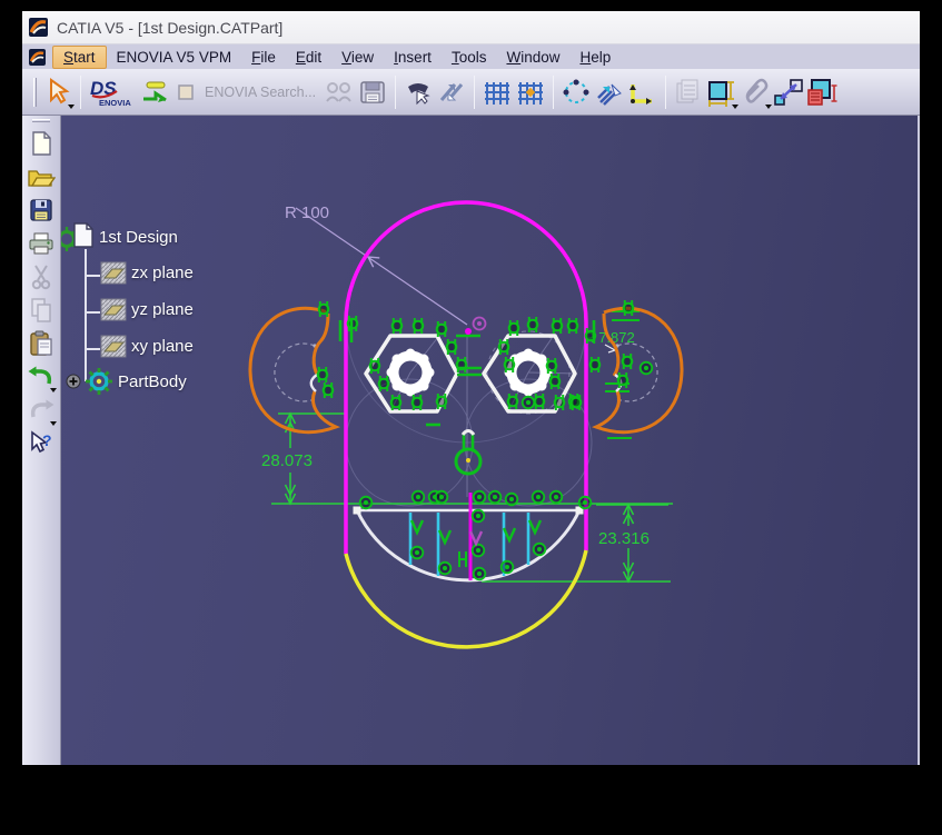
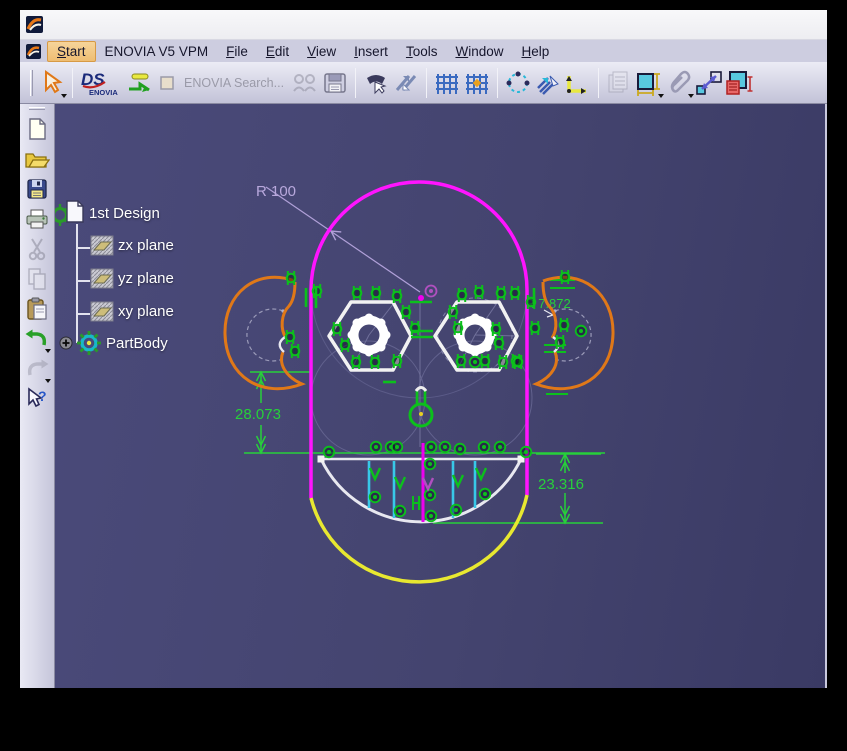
- CATIA V5 - [1st Design.CATPart]
  Start
  ENOVIA V5 VPM
  File
  Edit
  View
  Insert
  Tools
  Window
  Help
  DS
  ENOVIA
  ENOVIA Search...
  ?
  28.073
  23.316
  R 100
  1st Design
  zx plane
  yz plane
  xy plane
  PartBody
